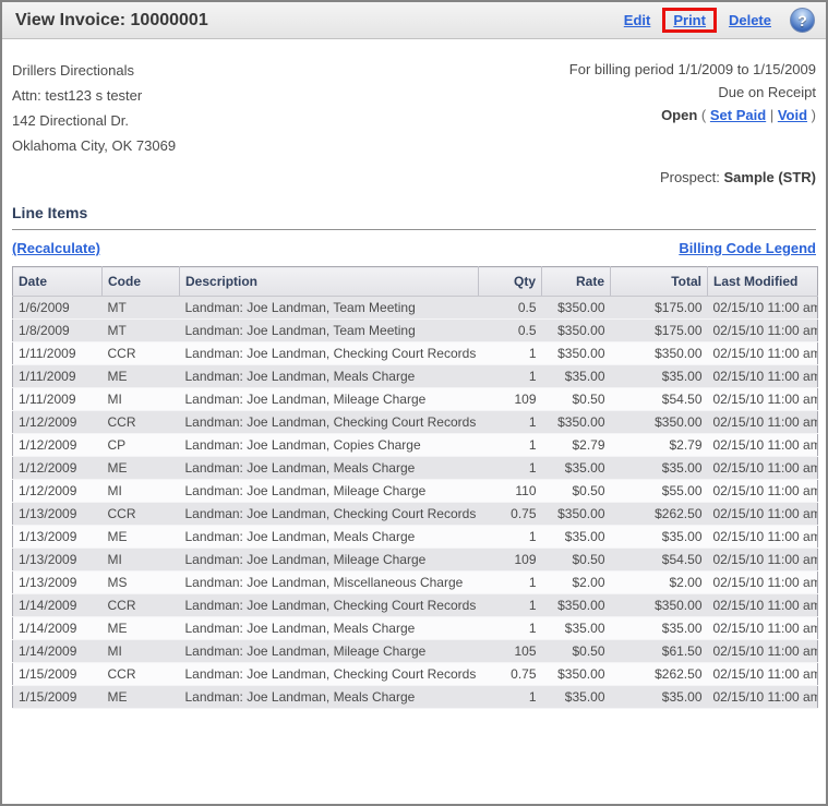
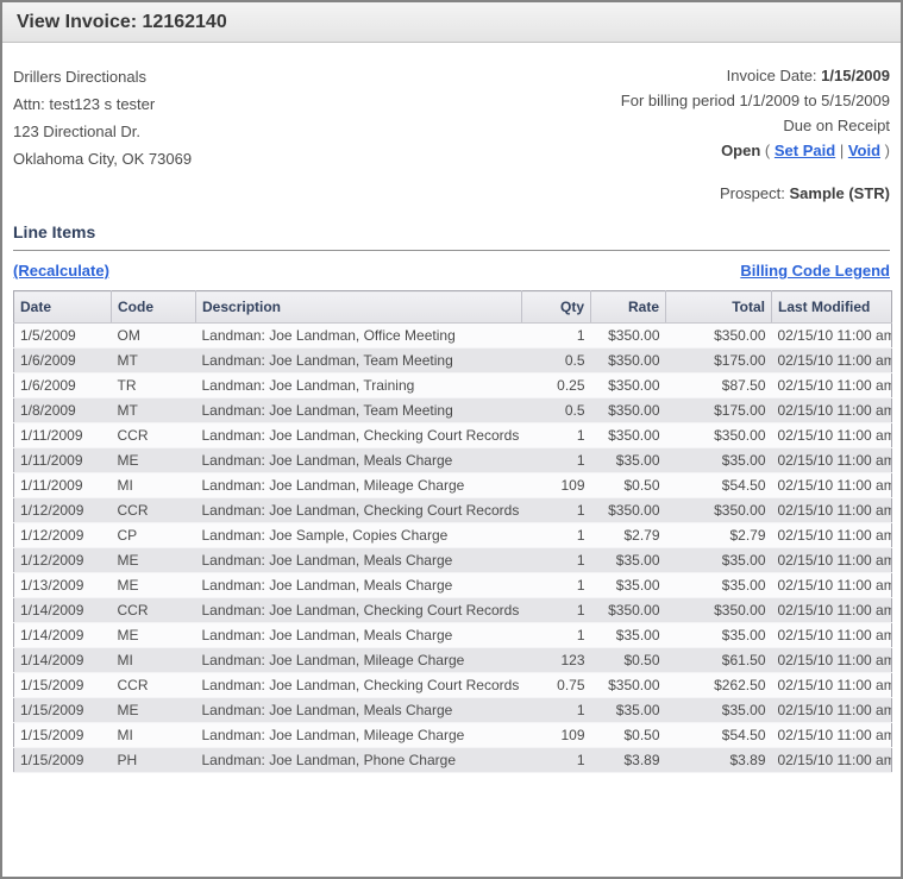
- View Invoice: 10000001
+ View Invoice: 12162140
- Edit
- Print
- Delete
- ?
  Drillers Directionals
  Attn: test123 s tester
- 142 Directional Dr.
+ 123 Directional Dr.
  Oklahoma City, OK 73069
+ Invoice Date: 1/15/2009
- For billing period 1/1/2009 to 1/15/2009
+ For billing period 1/1/2009 to 5/15/2009
  Due on Receipt
  Open ( Set Paid | Void )
  Prospect: Sample (STR)
  Line Items
  (Recalculate)
  Billing Code Legend
  Date	Code	Description	Qty	Rate	Total	Last Modified
+ 1/5/2009	OM	Landman: Joe Landman, Office Meeting	1	$350.00	$350.00	02/15/10 11:00 am
  1/6/2009	MT	Landman: Joe Landman, Team Meeting	0.5	$350.00	$175.00	02/15/10 11:00 am
+ 1/6/2009	TR	Landman: Joe Landman, Training	0.25	$350.00	$87.50	02/15/10 11:00 am
  1/8/2009	MT	Landman: Joe Landman, Team Meeting	0.5	$350.00	$175.00	02/15/10 11:00 am
  1/11/2009	CCR	Landman: Joe Landman, Checking Court Records	1	$350.00	$350.00	02/15/10 11:00 am
  1/11/2009	ME	Landman: Joe Landman, Meals Charge	1	$35.00	$35.00	02/15/10 11:00 am
  1/11/2009	MI	Landman: Joe Landman, Mileage Charge	109	$0.50	$54.50	02/15/10 11:00 am
  1/12/2009	CCR	Landman: Joe Landman, Checking Court Records	1	$350.00	$350.00	02/15/10 11:00 am
- 1/12/2009	CP	Landman: Joe Landman, Copies Charge	1	$2.79	$2.79	02/15/10 11:00 am
+ 1/12/2009	CP	Landman: Joe Sample, Copies Charge	1	$2.79	$2.79	02/15/10 11:00 am
  1/12/2009	ME	Landman: Joe Landman, Meals Charge	1	$35.00	$35.00	02/15/10 11:00 am
- 1/12/2009	MI	Landman: Joe Landman, Mileage Charge	110	$0.50	$55.00	02/15/10 11:00 am
- 1/13/2009	CCR	Landman: Joe Landman, Checking Court Records	0.75	$350.00	$262.50	02/15/10 11:00 am
  1/13/2009	ME	Landman: Joe Landman, Meals Charge	1	$35.00	$35.00	02/15/10 11:00 am
- 1/13/2009	MI	Landman: Joe Landman, Mileage Charge	109	$0.50	$54.50	02/15/10 11:00 am
- 1/13/2009	MS	Landman: Joe Landman, Miscellaneous Charge	1	$2.00	$2.00	02/15/10 11:00 am
  1/14/2009	CCR	Landman: Joe Landman, Checking Court Records	1	$350.00	$350.00	02/15/10 11:00 am
  1/14/2009	ME	Landman: Joe Landman, Meals Charge	1	$35.00	$35.00	02/15/10 11:00 am
- 1/14/2009	MI	Landman: Joe Landman, Mileage Charge	105	$0.50	$61.50	02/15/10 11:00 am
+ 1/14/2009	MI	Landman: Joe Landman, Mileage Charge	123	$0.50	$61.50	02/15/10 11:00 am
  1/15/2009	CCR	Landman: Joe Landman, Checking Court Records	0.75	$350.00	$262.50	02/15/10 11:00 am
  1/15/2009	ME	Landman: Joe Landman, Meals Charge	1	$35.00	$35.00	02/15/10 11:00 am
+ 1/15/2009	MI	Landman: Joe Landman, Mileage Charge	109	$0.50	$54.50	02/15/10 11:00 am
+ 1/15/2009	PH	Landman: Joe Landman, Phone Charge	1	$3.89	$3.89	02/15/10 11:00 am
